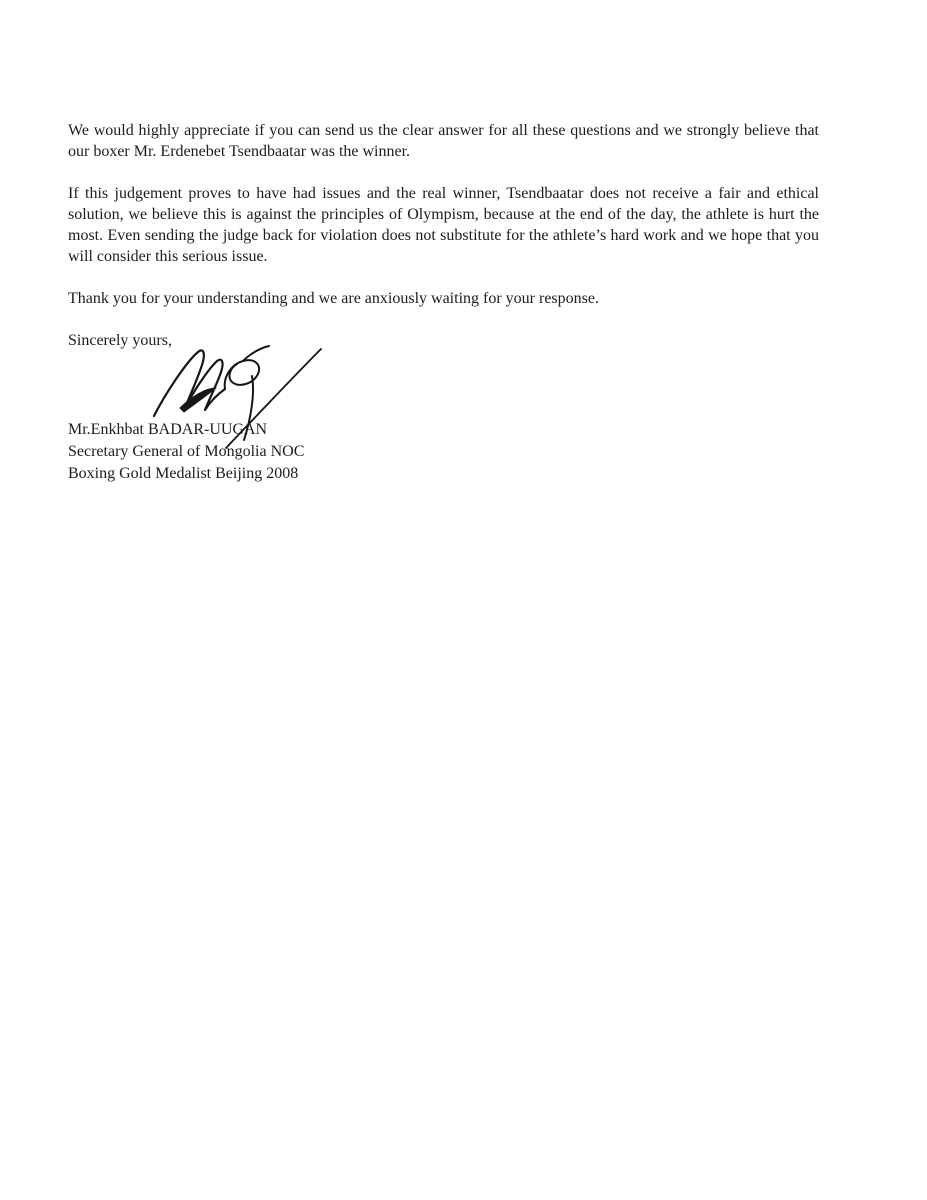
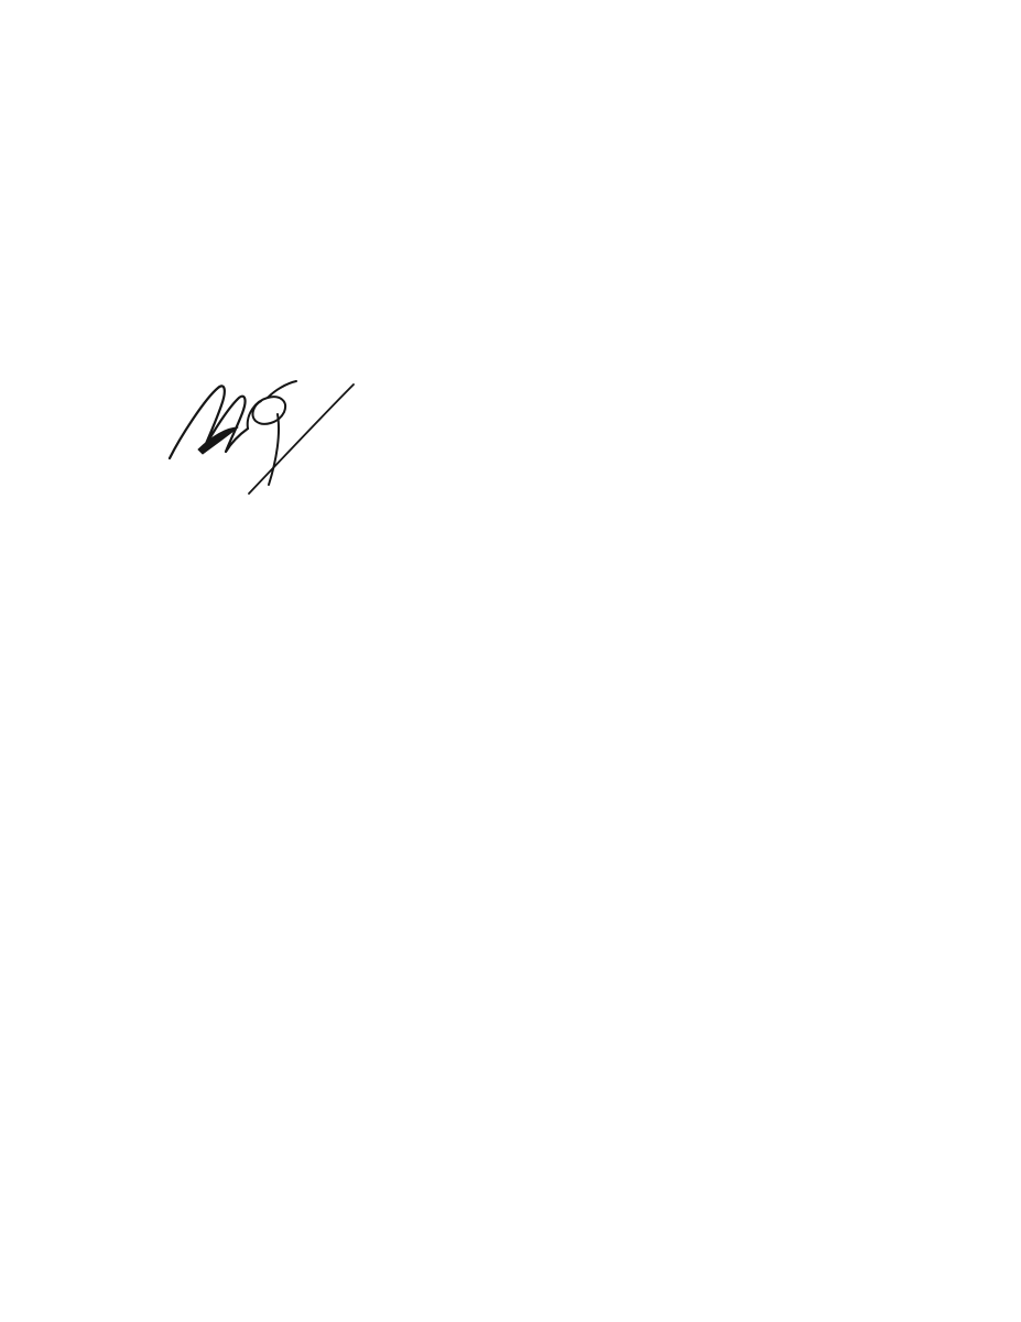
- We would highly appreciate if you can send us the clear answer for all these questions and we strongly believe that our boxer Mr. Erdenebet Tsendbaatar was the winner.
- If this judgement proves to have had issues and the real winner, Tsendbaatar does not receive a fair and ethical solution, we believe this is against the principles of Olympism, because at the end of the day, the athlete is hurt the most. Even sending the judge back for violation does not substitute for the athlete’s hard work and we hope that you will consider this serious issue.
- Thank you for your understanding and we are anxiously waiting for your response.
- Sincerely yours,
- Mr.Enkhbat BADAR-UUGAN
- Secretary General of Mongolia NOC
- Boxing Gold Medalist Beijing 2008
